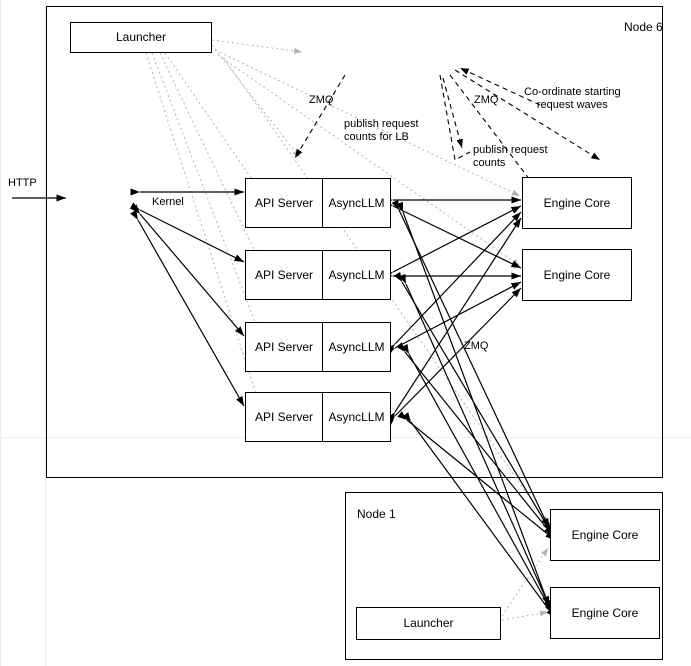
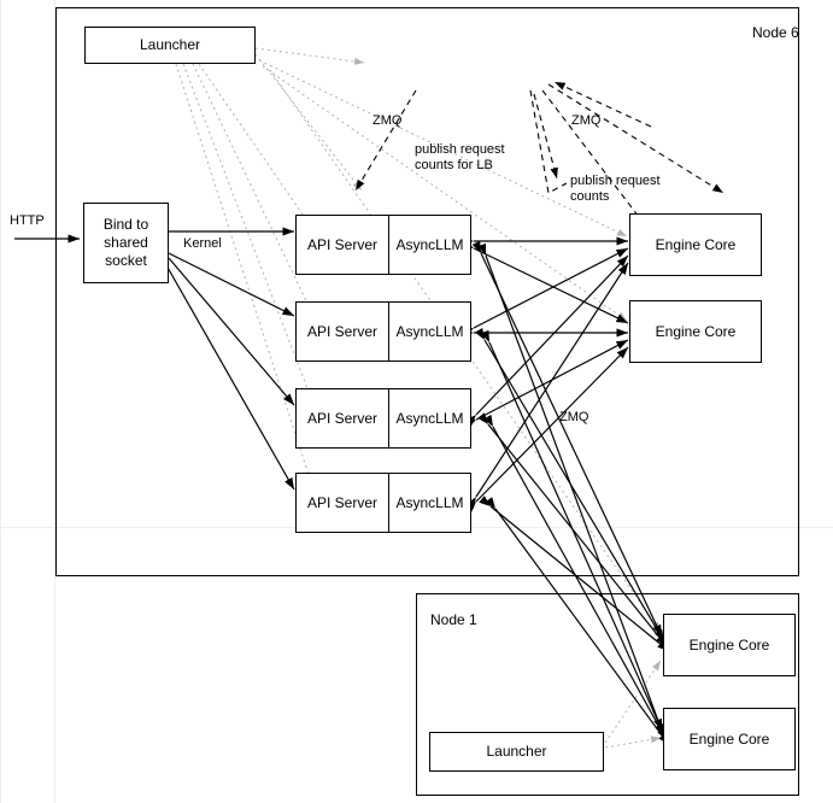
  Node 6
  Node 1
  Launcher
+ Bind to
+ shared
+ socket
  API Server
  AsyncLLM
  API Server
  AsyncLLM
  API Server
  AsyncLLM
  API Server
  AsyncLLM
  Engine Core
  Engine Core
  Engine Core
  Engine Core
  Launcher
  HTTP
  ZMQ
  ZMQ
  ZMQ
  Kernel
  publish request
  counts for LB
  publish request
  counts
- Co-ordinate starting
- request waves
